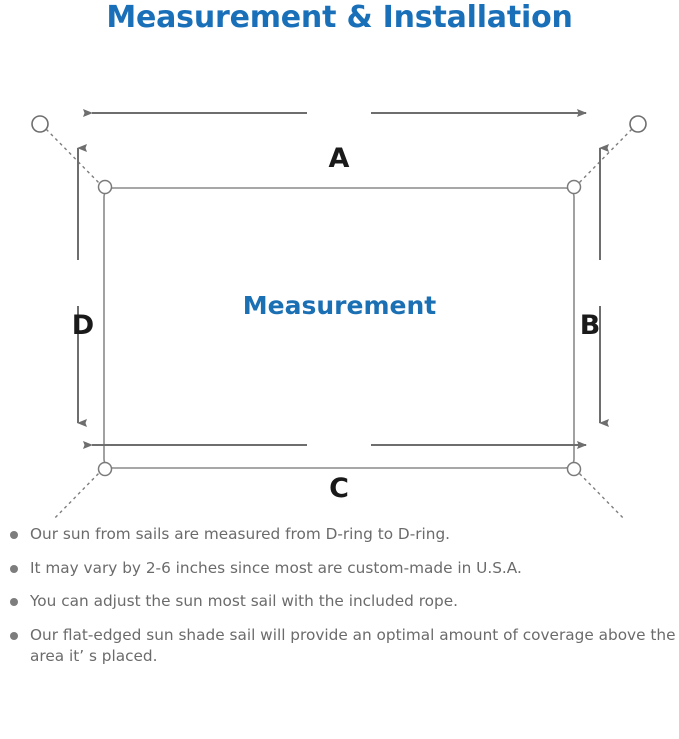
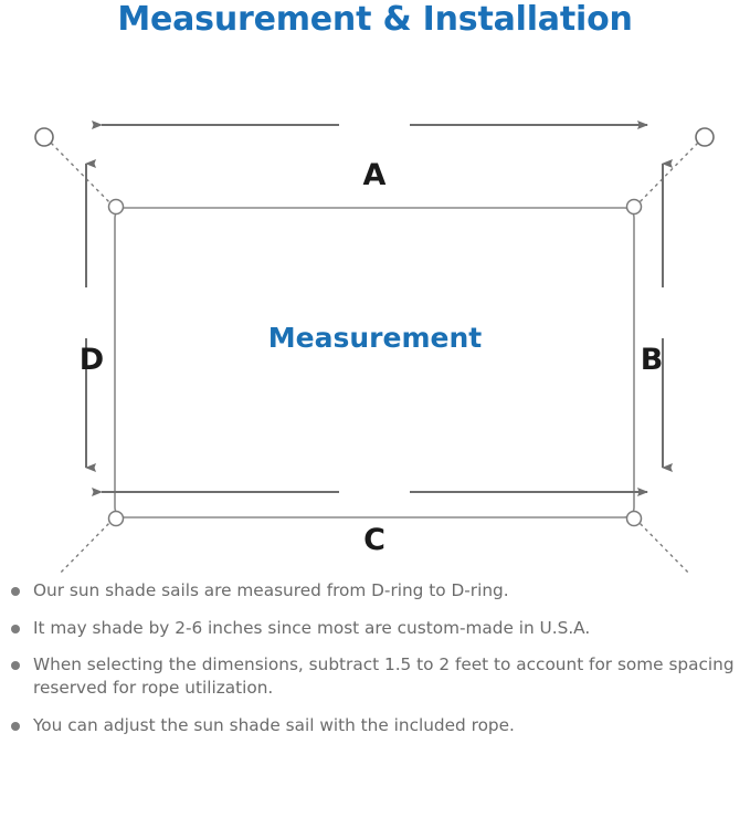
  Measurement & Installation
  Measurement
  A
  B
  C
  D
- Our sun from sails are measured from D-ring to D-ring.
+ Our sun shade sails are measured from D-ring to D-ring.
- It may vary by 2-6 inches since most are custom-made in U.S.A.
+ It may shade by 2-6 inches since most are custom-made in U.S.A.
+ When selecting the dimensions, subtract 1.5 to 2 feet to account for some spacing reserved for rope utilization.
- You can adjust the sun most sail with the included rope.
+ You can adjust the sun shade sail with the included rope.
- Our flat-edged sun shade sail will provide an optimal amount of coverage above the area it’ s placed.
